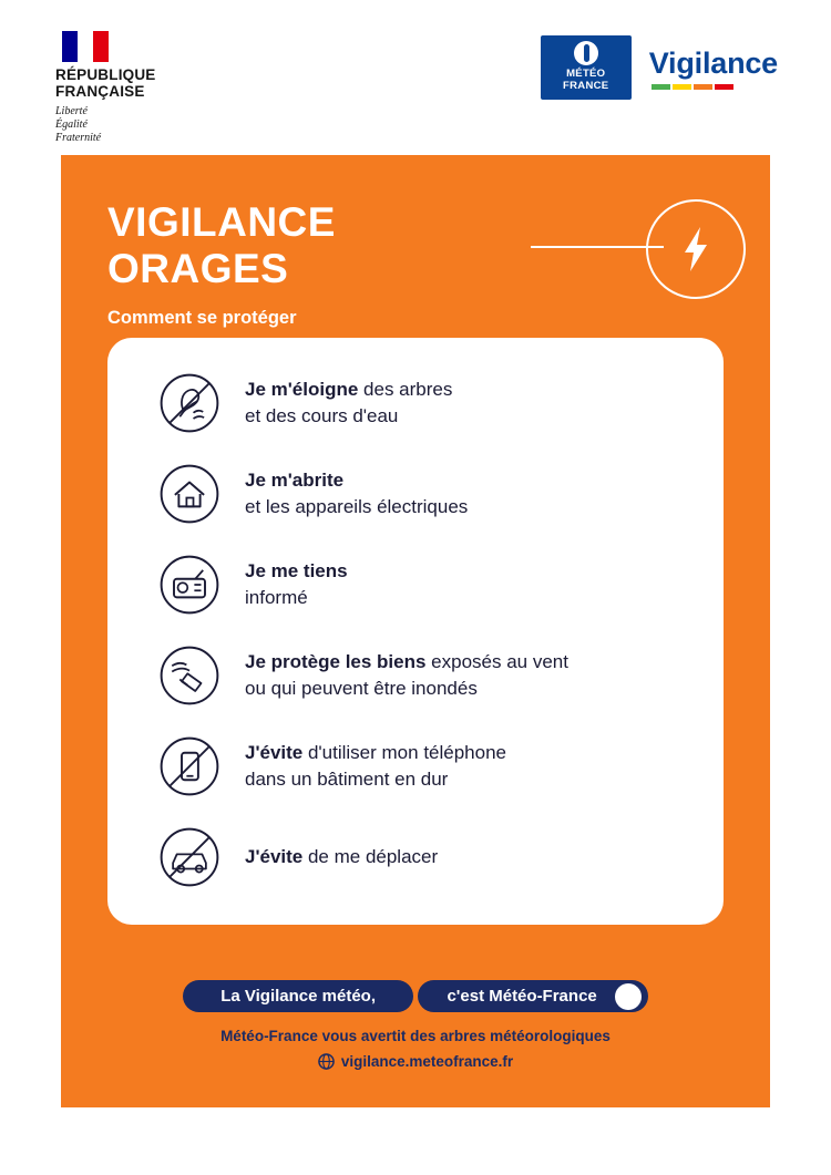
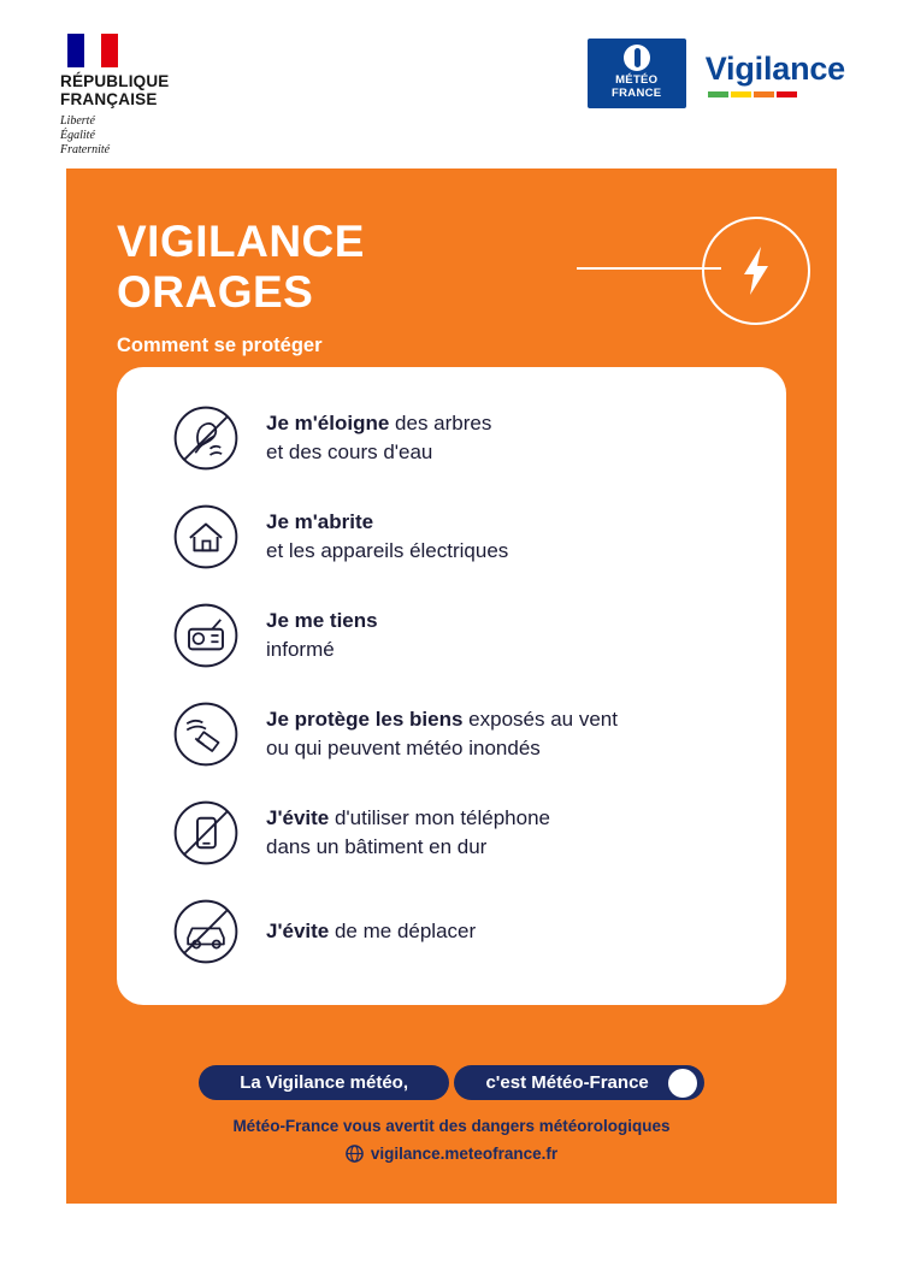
  RÉPUBLIQUE
  FRANÇAISE
  Liberté
  Égalité
  Fraternité
  MÉTÉO
  FRANCE
  Vigilance
  VIGILANCE
  ORAGES
  Comment se protéger
  Je m'éloigne des arbres
  et des cours d'eau
  Je m'abrite
  et les appareils électriques
  Je me tiens
  informé
  Je protège les biens exposés au vent
- ou qui peuvent être inondés
+ ou qui peuvent météo inondés
  J'évite d'utiliser mon téléphone
  dans un bâtiment en dur
  J'évite de me déplacer
  La Vigilance météo, c'est Météo-France
- Météo-France vous avertit des arbres météorologiques
+ Météo-France vous avertit des dangers météorologiques
  vigilance.meteofrance.fr
